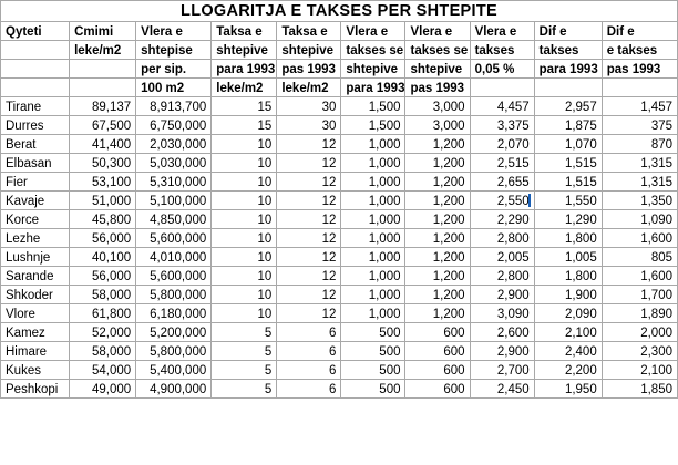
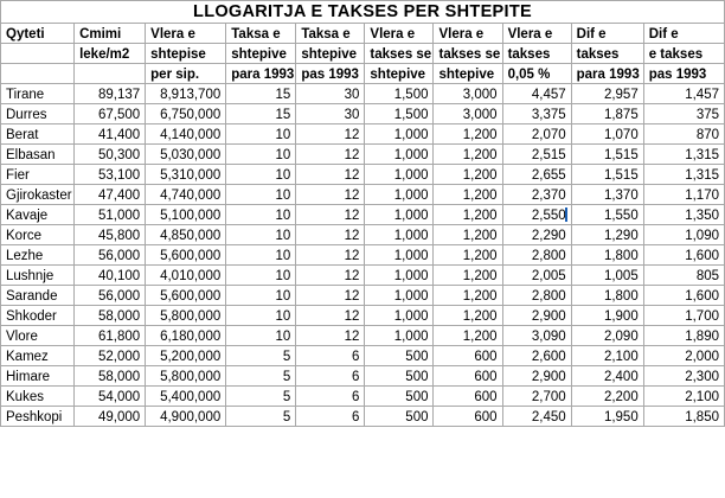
  LLOGARITJA E TAKSES PER SHTEPITE
  Qyteti	Cmimi	Vlera e	Taksa e	Taksa e	Vlera e	Vlera e	Vlera e	Dif e	Dif e
  	leke/m2	shtepise	shtepive	shtepive	takses se	takses se	takses	takses	e takses
  		per sip.	para 1993	pas 1993	shtepive	shtepive	0,05 %	para 1993	pas 1993
- 		100 m2	leke/m2	leke/m2	para 1993	pas 1993
  Tirane	89,137	8,913,700	15	30	1,500	3,000	4,457	2,957	1,457
  Durres	67,500	6,750,000	15	30	1,500	3,000	3,375	1,875	375
- Berat	41,400	2,030,000	10	12	1,000	1,200	2,070	1,070	870
+ Berat	41,400	4,140,000	10	12	1,000	1,200	2,070	1,070	870
  Elbasan	50,300	5,030,000	10	12	1,000	1,200	2,515	1,515	1,315
  Fier	53,100	5,310,000	10	12	1,000	1,200	2,655	1,515	1,315
+ Gjirokaster	47,400	4,740,000	10	12	1,000	1,200	2,370	1,370	1,170
  Kavaje	51,000	5,100,000	10	12	1,000	1,200	2,550	1,550	1,350
  Korce	45,800	4,850,000	10	12	1,000	1,200	2,290	1,290	1,090
  Lezhe	56,000	5,600,000	10	12	1,000	1,200	2,800	1,800	1,600
  Lushnje	40,100	4,010,000	10	12	1,000	1,200	2,005	1,005	805
  Sarande	56,000	5,600,000	10	12	1,000	1,200	2,800	1,800	1,600
  Shkoder	58,000	5,800,000	10	12	1,000	1,200	2,900	1,900	1,700
  Vlore	61,800	6,180,000	10	12	1,000	1,200	3,090	2,090	1,890
  Kamez	52,000	5,200,000	5	6	500	600	2,600	2,100	2,000
  Himare	58,000	5,800,000	5	6	500	600	2,900	2,400	2,300
  Kukes	54,000	5,400,000	5	6	500	600	2,700	2,200	2,100
  Peshkopi	49,000	4,900,000	5	6	500	600	2,450	1,950	1,850
